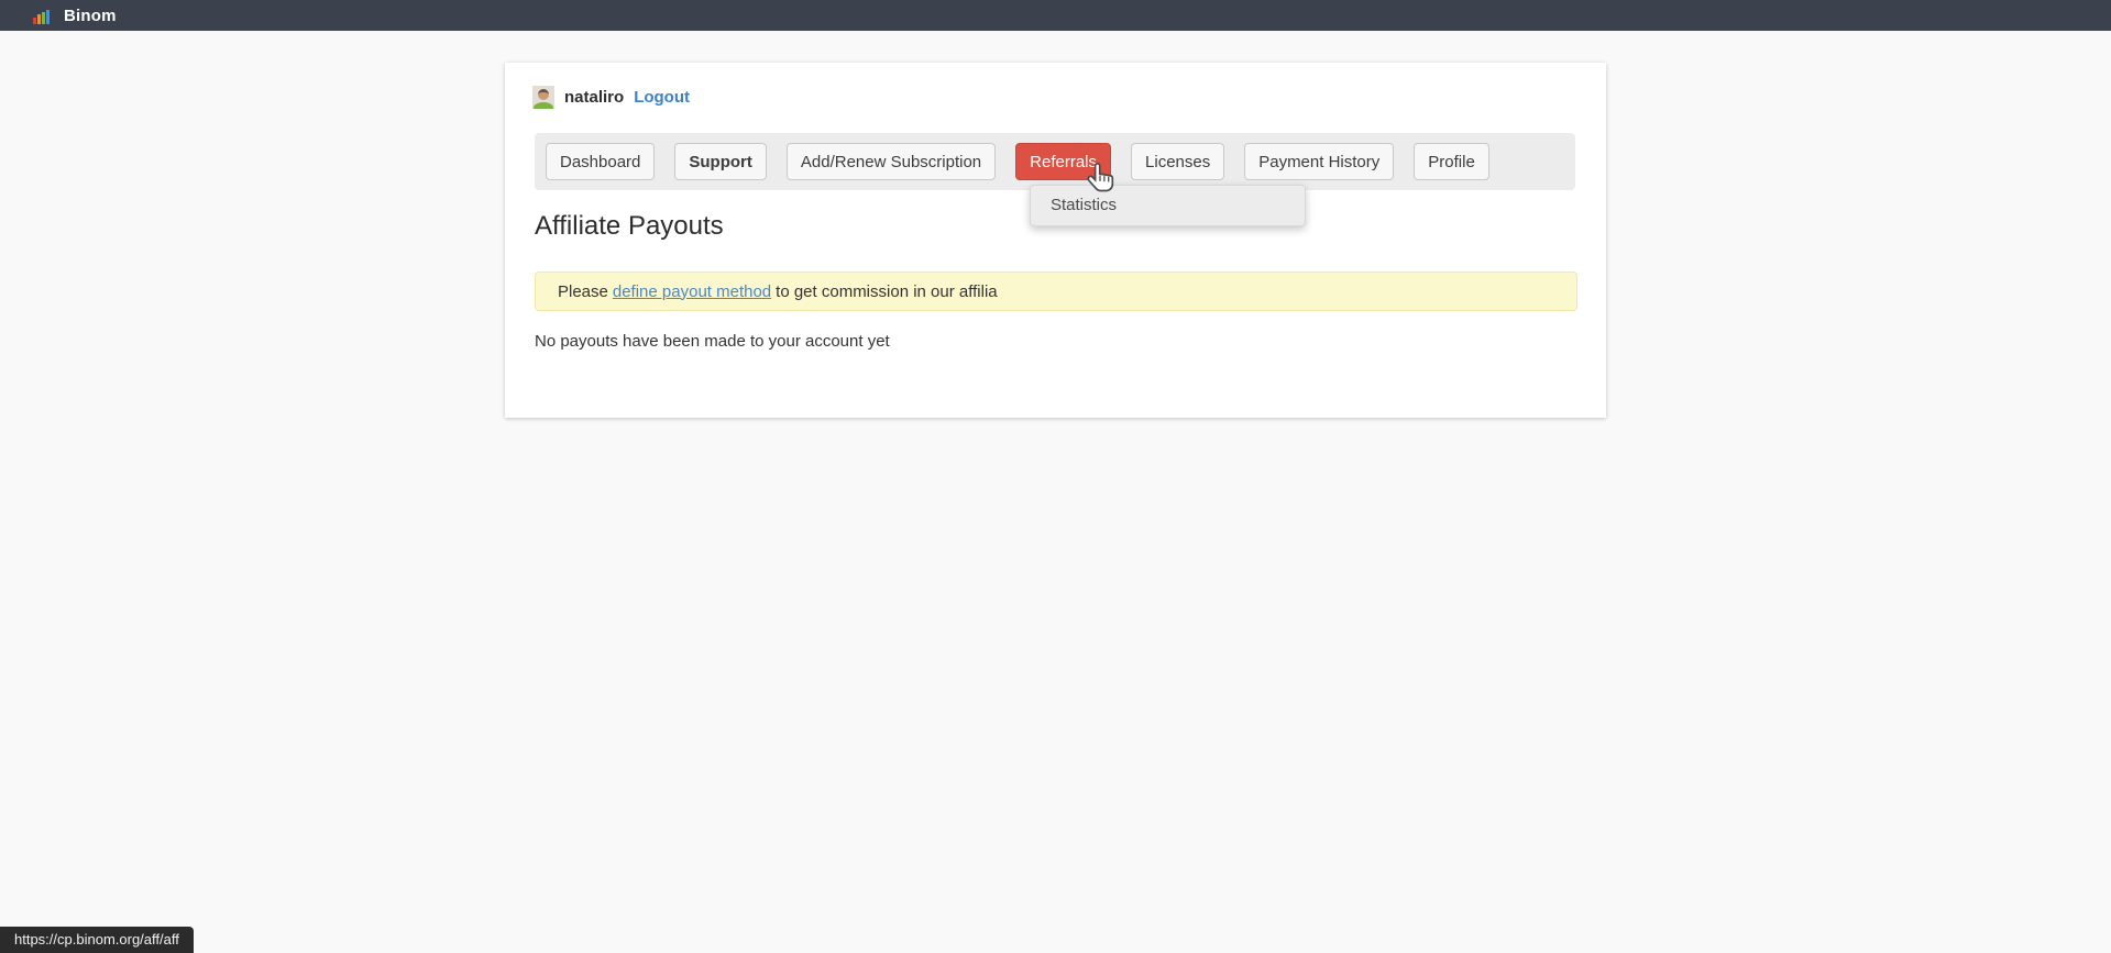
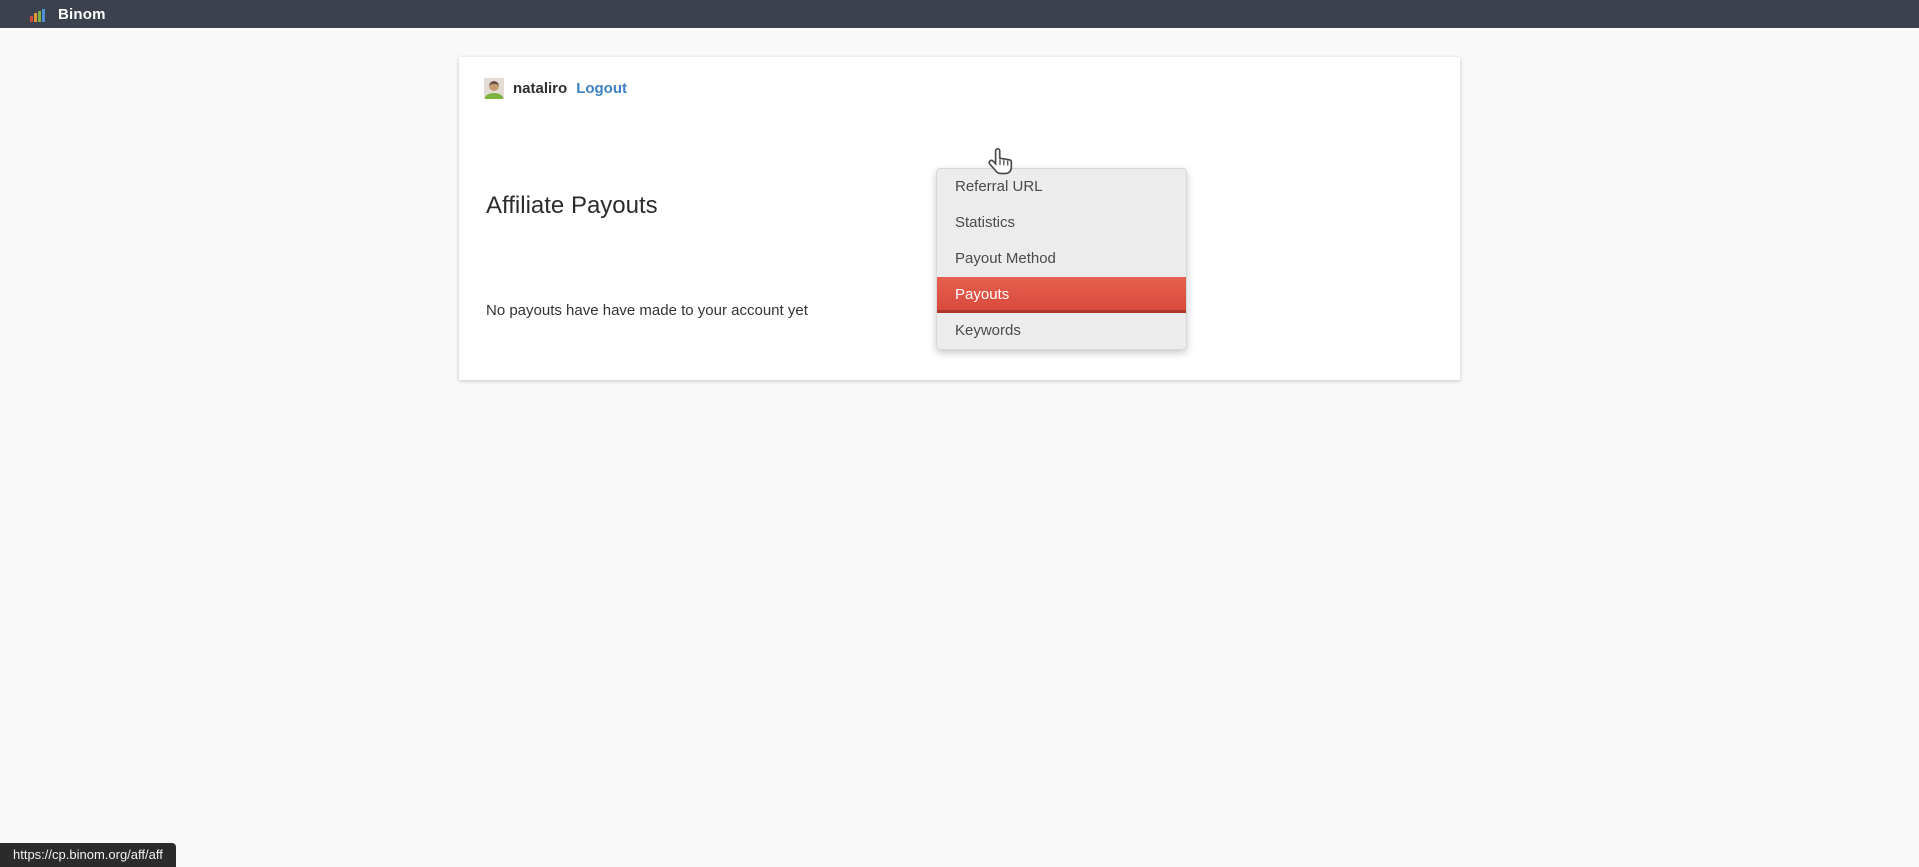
  Binom
  nataliro
  Logout
- Dashboard
- Support
- Add/Renew Subscription
- Referrals
- Licenses
- Payment History
- Profile
  Affiliate Payouts
- Please
- define payout method
- to get commission in our affilia
- No payouts have been made to your account yet
+ No payouts have have made to your account yet
+ Referral URL
  Statistics
+ Payout Method
+ Payouts
+ Keywords
  https://cp.binom.org/aff/aff
